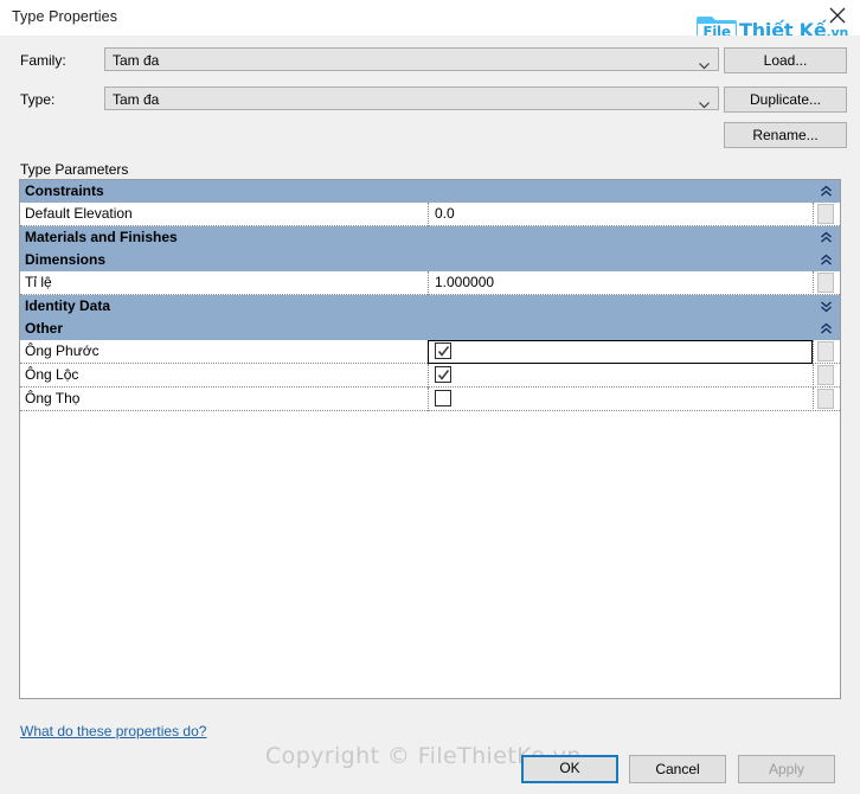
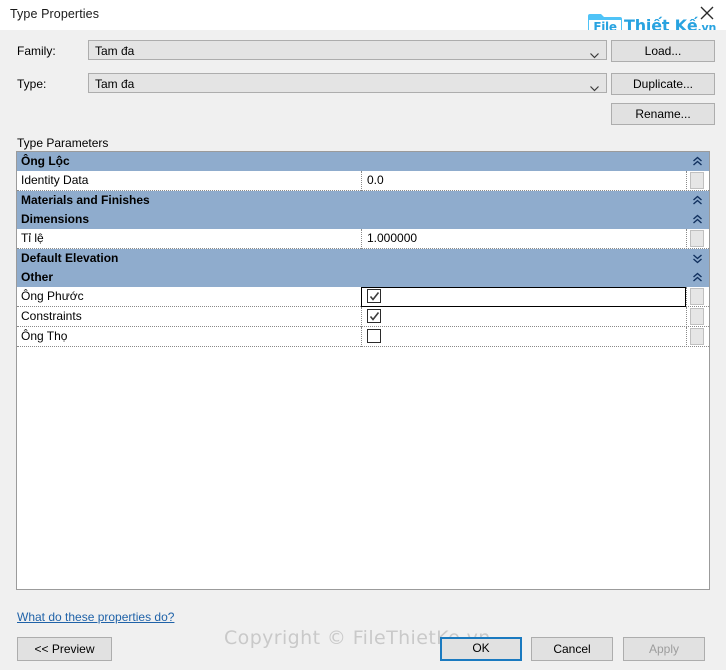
  Type Properties
  File
  Thiết Kế.vn
  Family:
  Tam đa
  Load...
  Type:
  Tam đa
  Duplicate...
  Rename...
  Type Parameters
- Constraints
+ Ông Lộc
- Default Elevation
+ Identity Data
  0.0
  Materials and Finishes
  Dimensions
  Tỉ lệ
  1.000000
- Identity Data
+ Default Elevation
  Other
  Ông Phước
- Ông Lộc
+ Constraints
  Ông Thọ
  What do these properties do?
  Copyright © FileThiet
+ << Preview
  OK
  Cancel
  Apply
